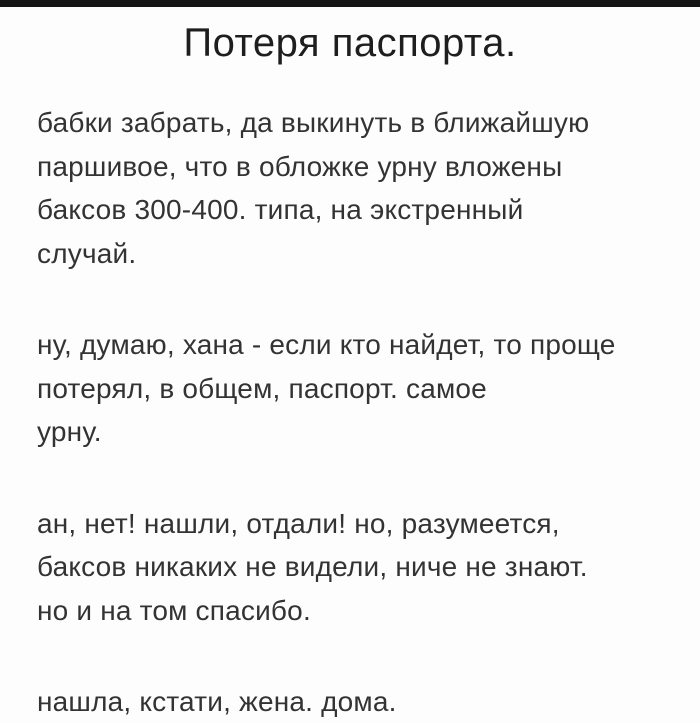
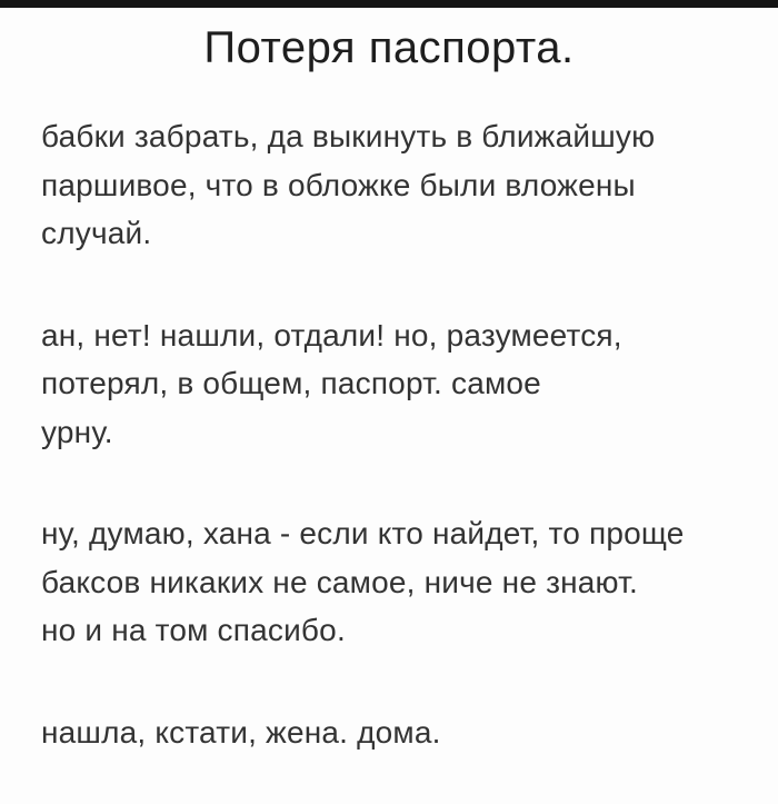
  Потеря паспорта.
  бабки забрать, да выкинуть в ближайшую
- паршивое, что в обложке урну вложены
+ паршивое, что в обложке были вложены
- баксов 300-400. типа, на экстренный
  случай.
- ну, думаю, хана - если кто найдет, то проще
+ ан, нет! нашли, отдали! но, разумеется,
  потерял, в общем, паспорт. самое
  урну.
- ан, нет! нашли, отдали! но, разумеется,
+ ну, думаю, хана - если кто найдет, то проще
- баксов никаких не видели, ниче не знают.
+ баксов никаких не самое, ниче не знают.
  но и на том спасибо.
  нашла, кстати, жена. дома.
